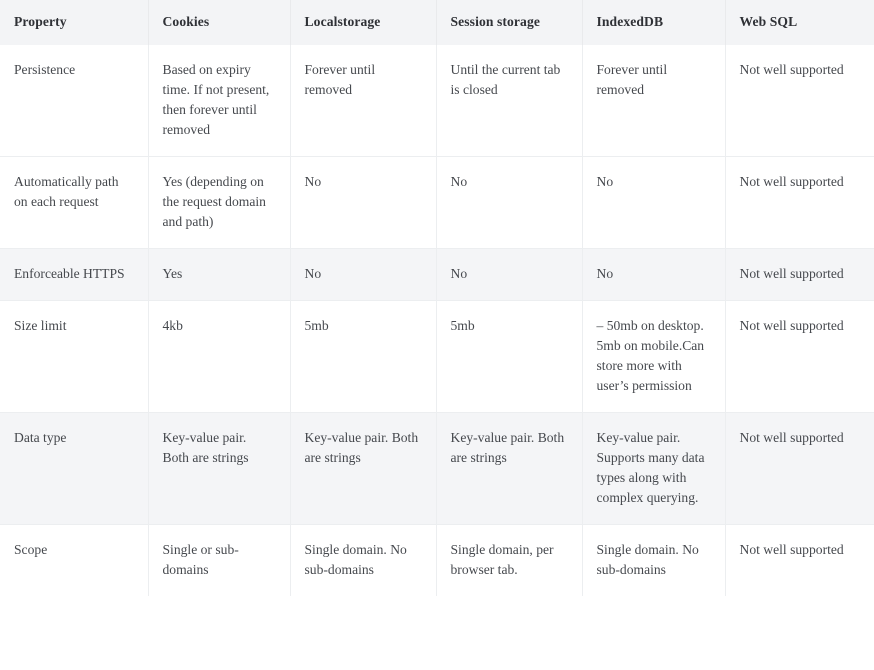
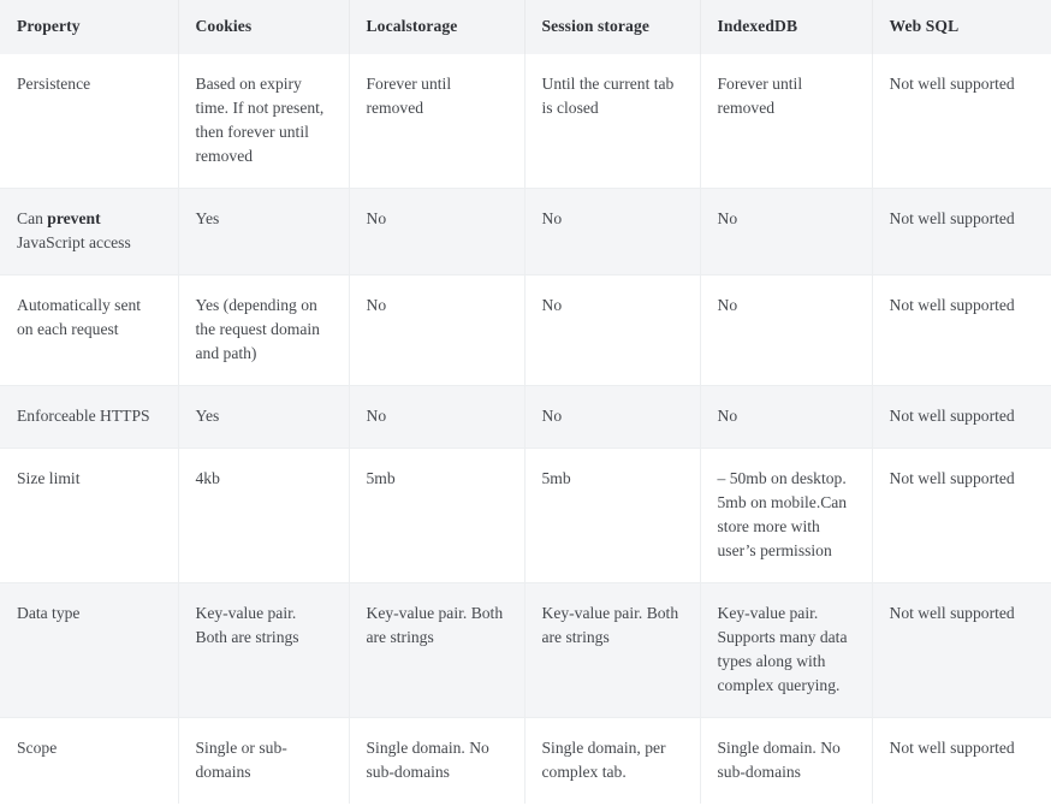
  Property	Cookies	Localstorage	Session storage	IndexedDB	Web SQL
  Persistence	Based on expiry time. If not present, then forever until removed	Forever until removed	Until the current tab is closed	Forever until removed	Not well supported
+ Can prevent JavaScript access	Yes	No	No	No	Not well supported
- Automatically path on each request	Yes (depending on the request domain and path)	No	No	No	Not well supported
+ Automatically sent on each request	Yes (depending on the request domain and path)	No	No	No	Not well supported
  Enforceable HTTPS	Yes	No	No	No	Not well supported
  Size limit	4kb	5mb	5mb	– 50mb on desktop. 5mb on mobile.Can store more with user’s permission	Not well supported
  Data type	Key-value pair. Both are strings	Key-value pair. Both are strings	Key-value pair. Both are strings	Key-value pair. Supports many data types along with complex querying.	Not well supported
- Scope	Single or sub-domains	Single domain. No sub-domains	Single domain, per browser tab.	Single domain. No sub-domains	Not well supported
+ Scope	Single or sub-domains	Single domain. No sub-domains	Single domain, per complex tab.	Single domain. No sub-domains	Not well supported
